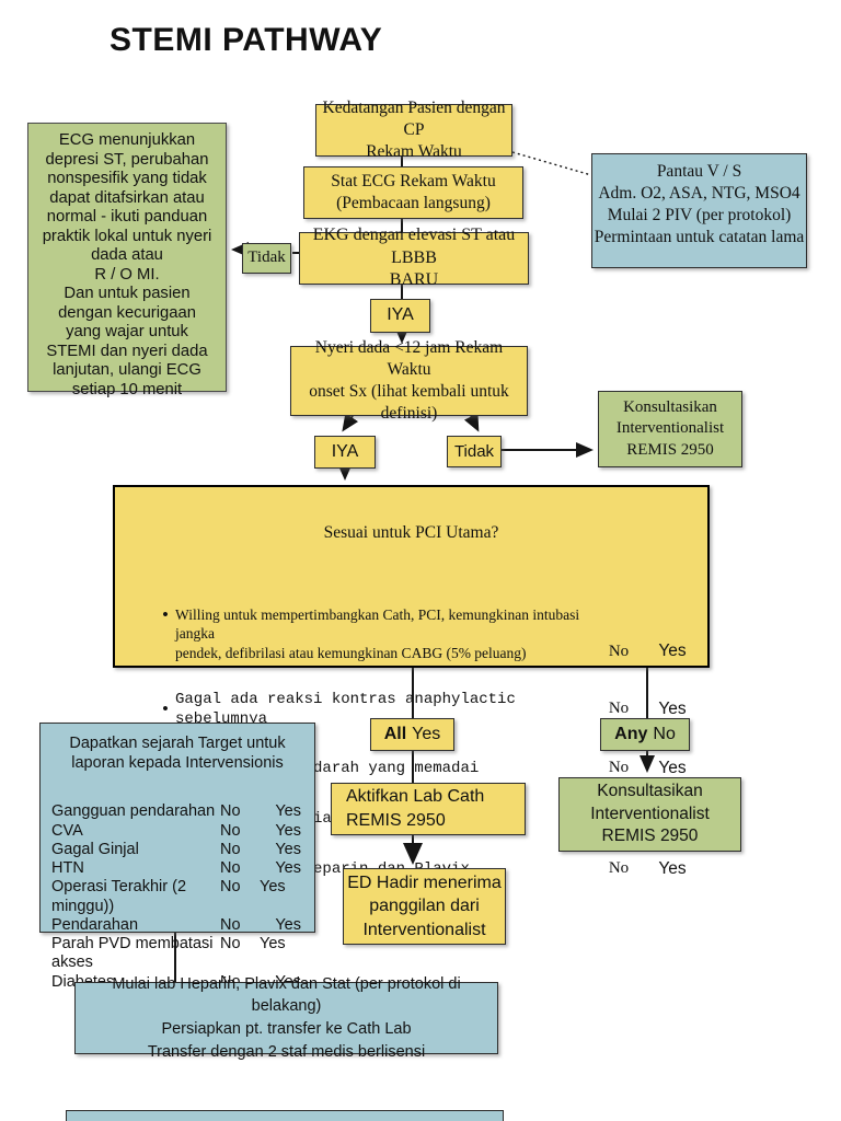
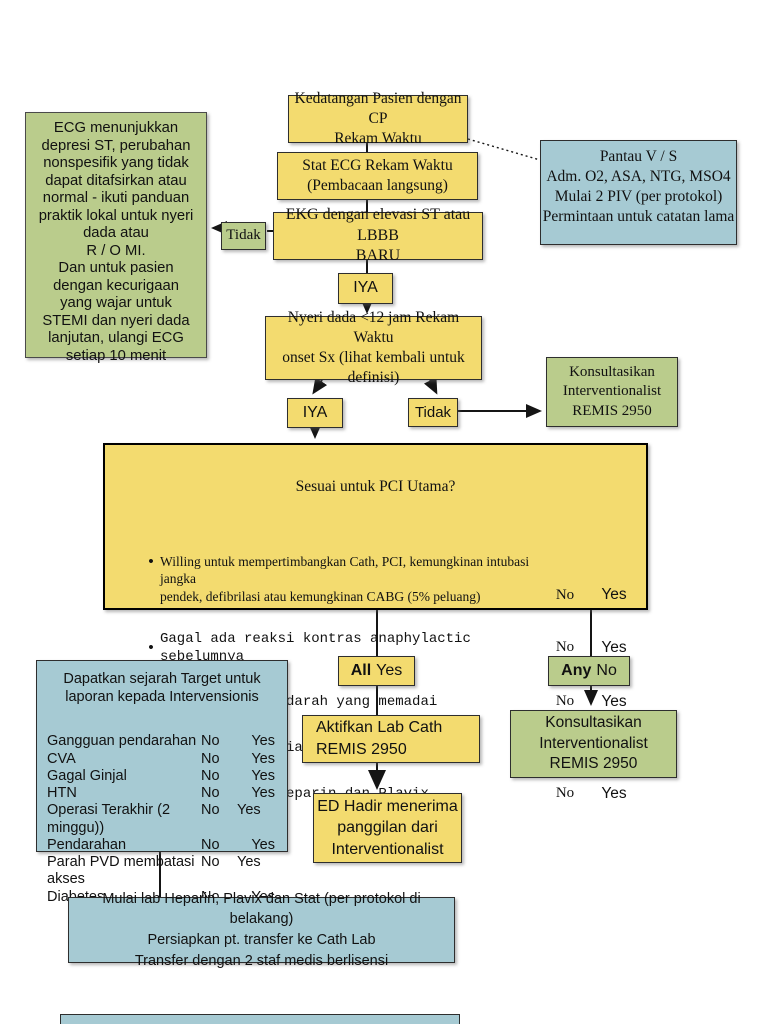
- STEMI PATHWAY
  Kedatangan Pasien dengan CP
  Rekam Waktu
  Stat ECG Rekam Waktu
  (Pembacaan langsung)
  EKG dengan elevasi ST atau LBBB
  BARU
  Tidak
  ECG menunjukkan
  depresi ST, perubahan
  nonspesifik yang tidak
  dapat ditafsirkan atau
  normal - ikuti panduan
  praktik lokal untuk nyeri
  dada atau
  R / O MI.
  Dan untuk pasien
  dengan kecurigaan
  yang wajar untuk
  STEMI dan nyeri dada
  lanjutan, ulangi ECG
  setiap 10 menit
  Pantau V / S
  Adm. O2, ASA, NTG, MSO4
  Mulai 2 PIV (per protokol)
  Permintaan untuk catatan lama
  IYA
  Nyeri dada <12 jam Rekam Waktu
  onset Sx (lihat kembali untuk definisi)
  IYA
  Tidak
  Konsultasikan
  Interventionalist
  REMIS 2950
  Sesuai untuk PCI Utama?
  •
  Willing untuk mempertimbangkan Cath, PCI, kemungkinan intubasi jangka
  pendek, defibrilasi atau kemungkinan CABG (5% peluang)
  No
  Yes
  •
  Gagal ada reaksi kontras anaphylactic sebelumnya
  No
  Yes
  No
  Yes
  No
  Yes
  All
  Yes
  Any
  No
  Dapatkan sejarah Target untuk
  laporan kepada Intervensionis
  Gangguan pendarahan
  No
  Yes
  CVA
  No
  Yes
  Gagal Ginjal
  No
  Yes
  HTN
  No
  Yes
  Operasi Terakhir (2 minggu))
  No
  Yes
  Pendarahan
  No
  Yes
  Parah PVD membatasi akses
  No
  Yes
  Aktifkan Lab Cath
  REMIS 2950
  ED Hadir menerima
  panggilan dari
  Interventionalist
  Konsultasikan
  Interventionalist
  REMIS 2950
  Mulai lab Heparin, Plavix dan Stat (per protokol di belakang)
  Persiapkan pt. transfer ke Cath Lab
  Transfer dengan 2 staf medis berlisensi
